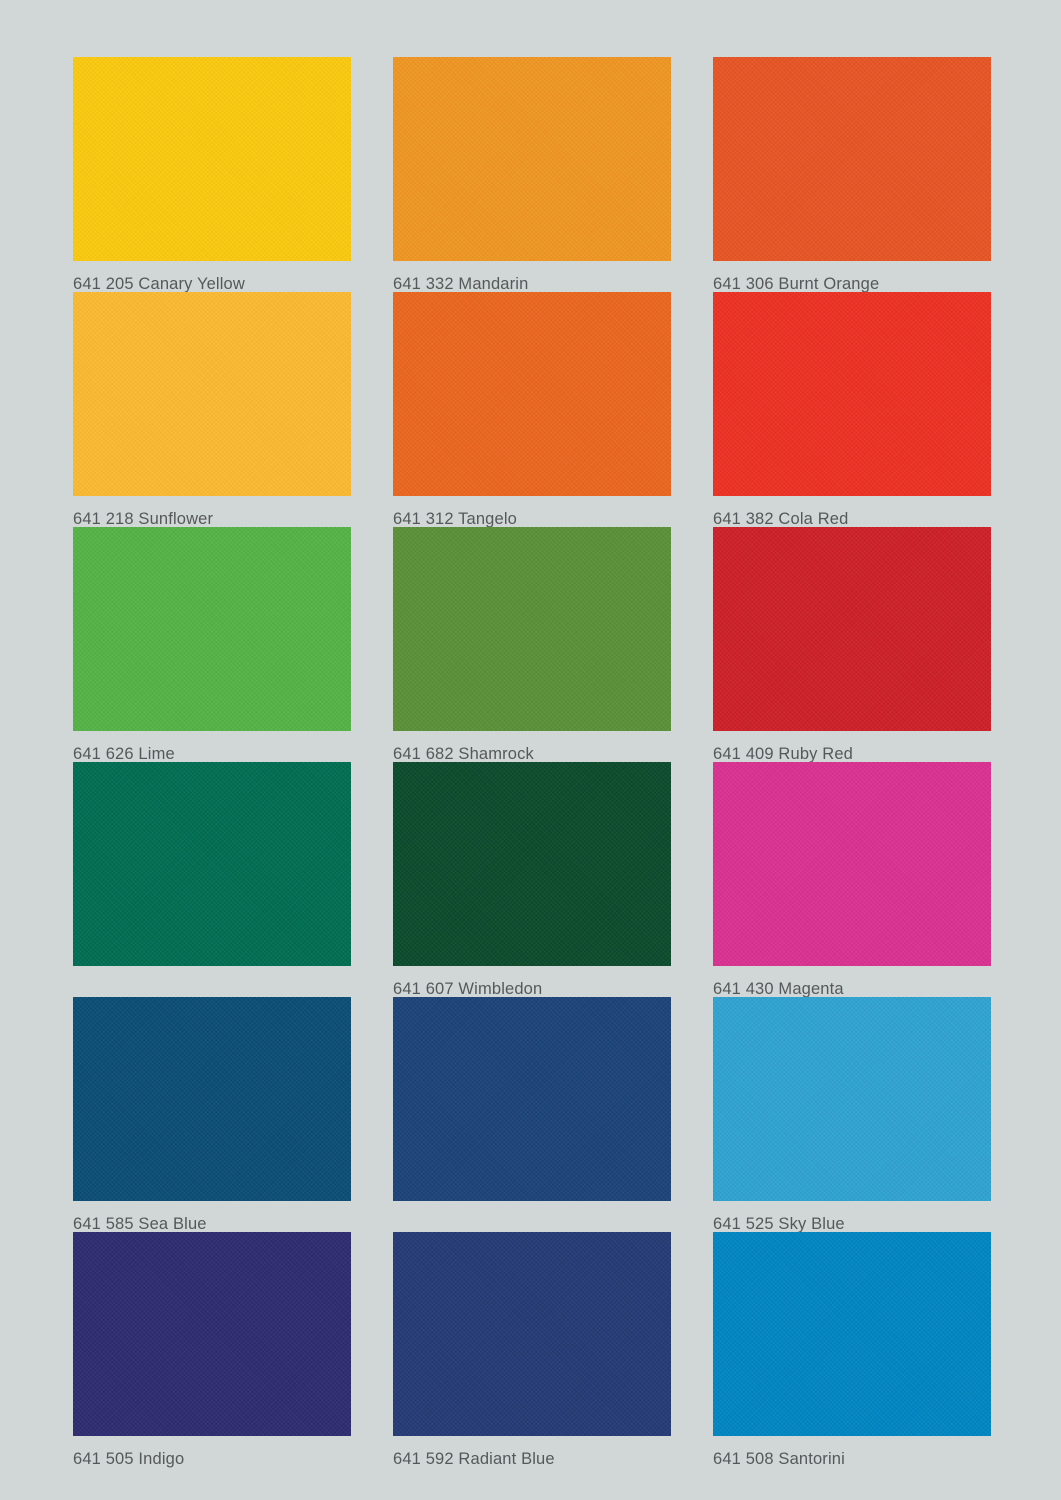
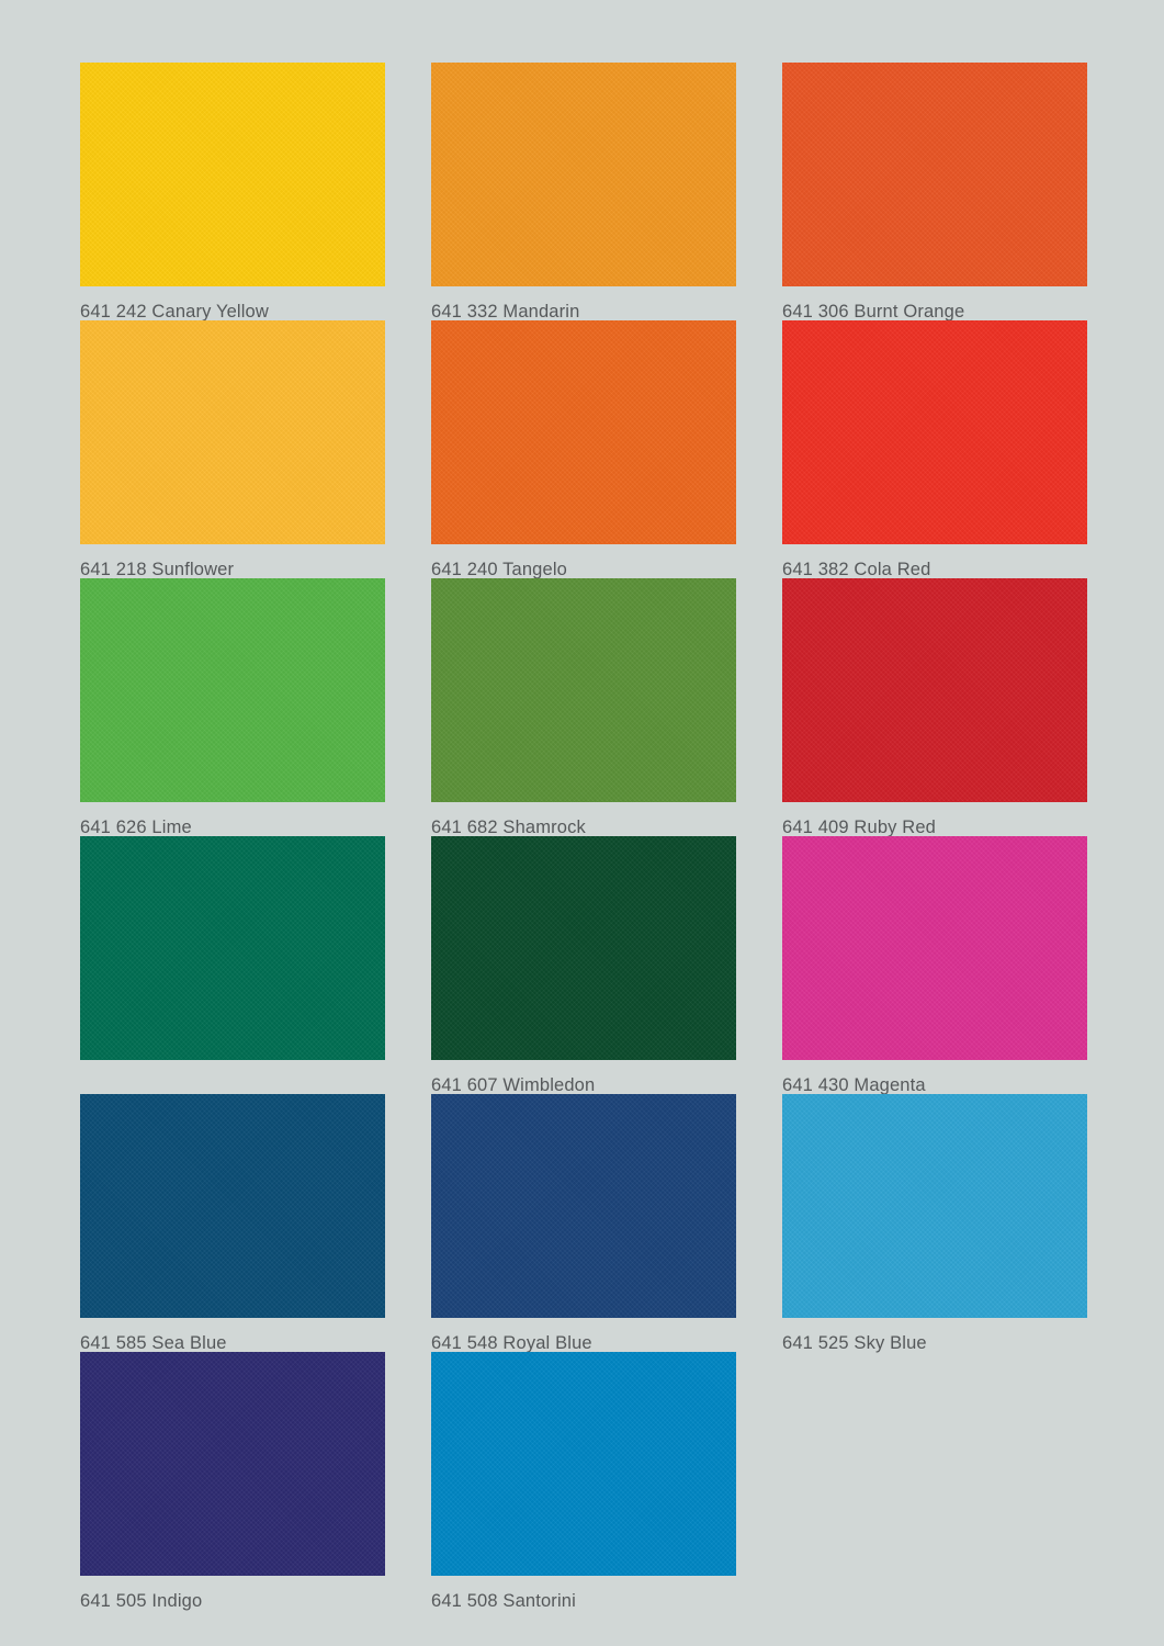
- 641 205 Canary Yellow
+ 641 242 Canary Yellow
  641 332 Mandarin
  641 306 Burnt Orange
  641 218 Sunflower
- 641 312 Tangelo
+ 641 240 Tangelo
  641 382 Cola Red
  641 626 Lime
  641 682 Shamrock
  641 409 Ruby Red
  641 607 Wimbledon
  641 430 Magenta
  641 585 Sea Blue
+ 641 548 Royal Blue
  641 525 Sky Blue
  641 505 Indigo
- 641 592 Radiant Blue
  641 508 Santorini
